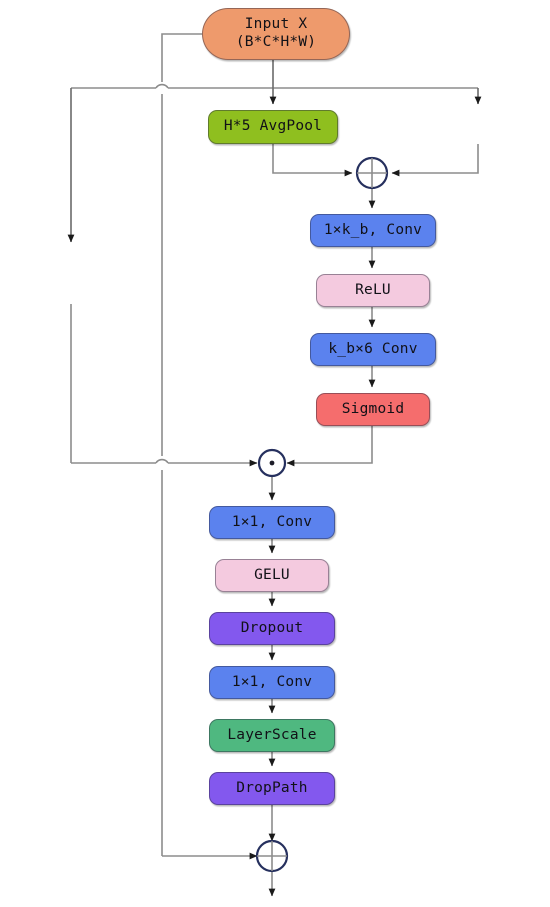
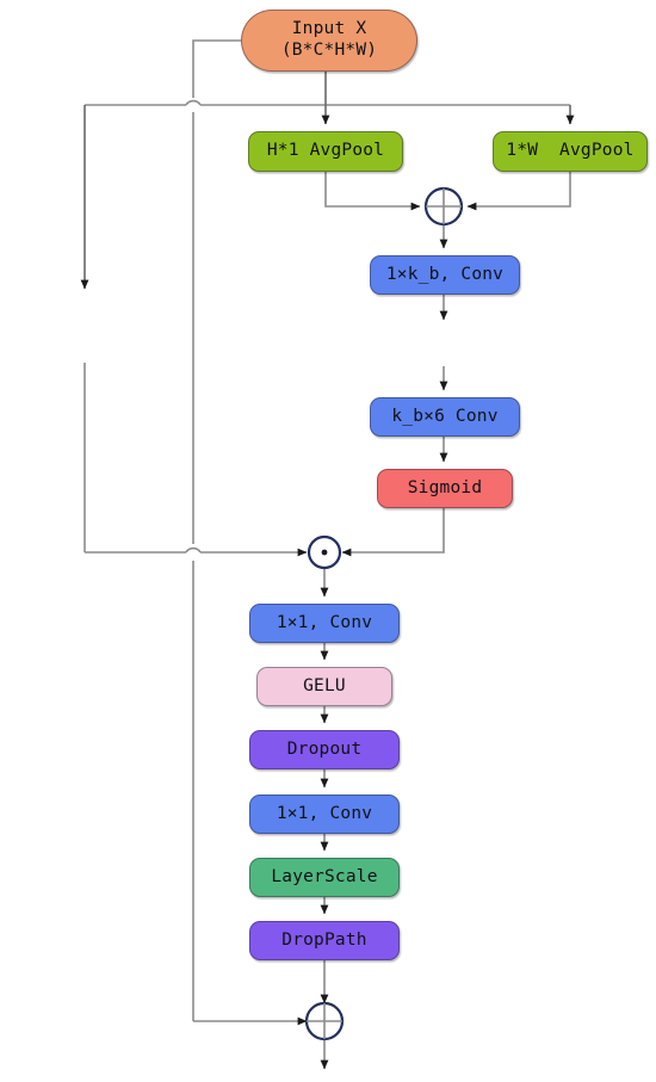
  Input X
  (B*C*H*W)
- H*5 AvgPool
+ H*1 AvgPool
+ 1*W AvgPool
  1×k_b, Conv
- ReLU
  k_b×6 Conv
  Sigmoid
  1×1, Conv
  GELU
  Dropout
  1×1, Conv
  LayerScale
  DropPath
